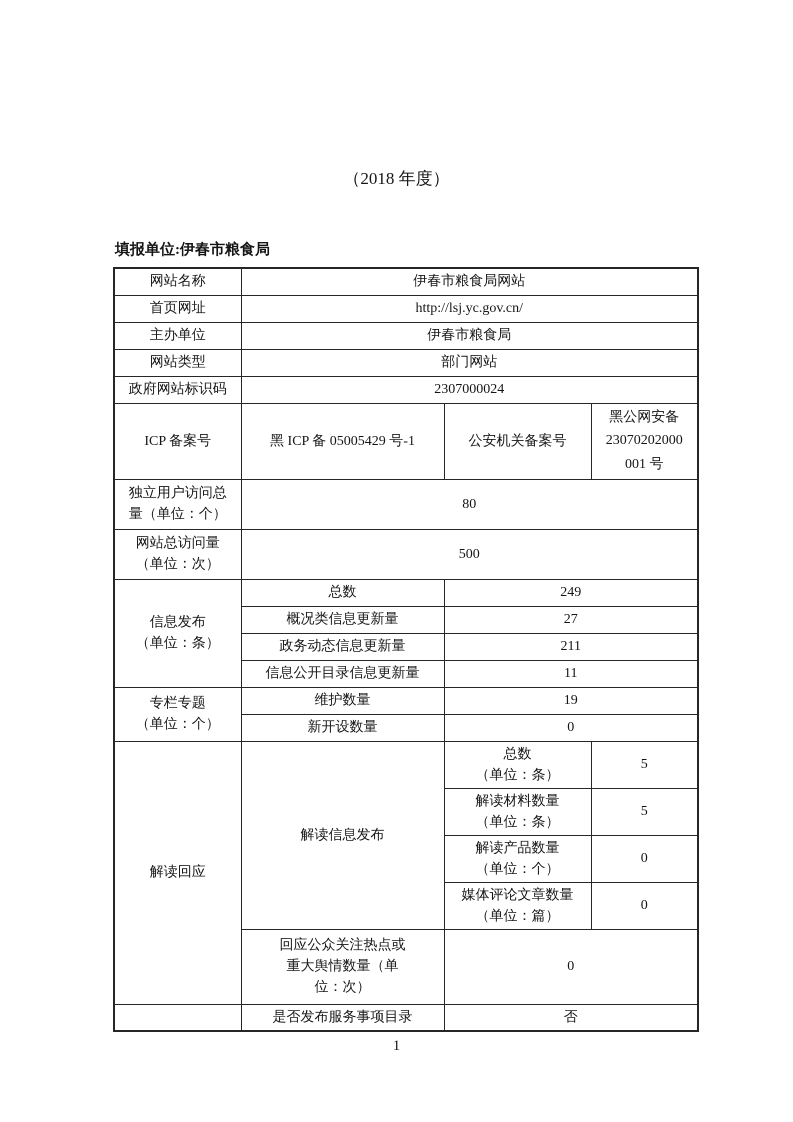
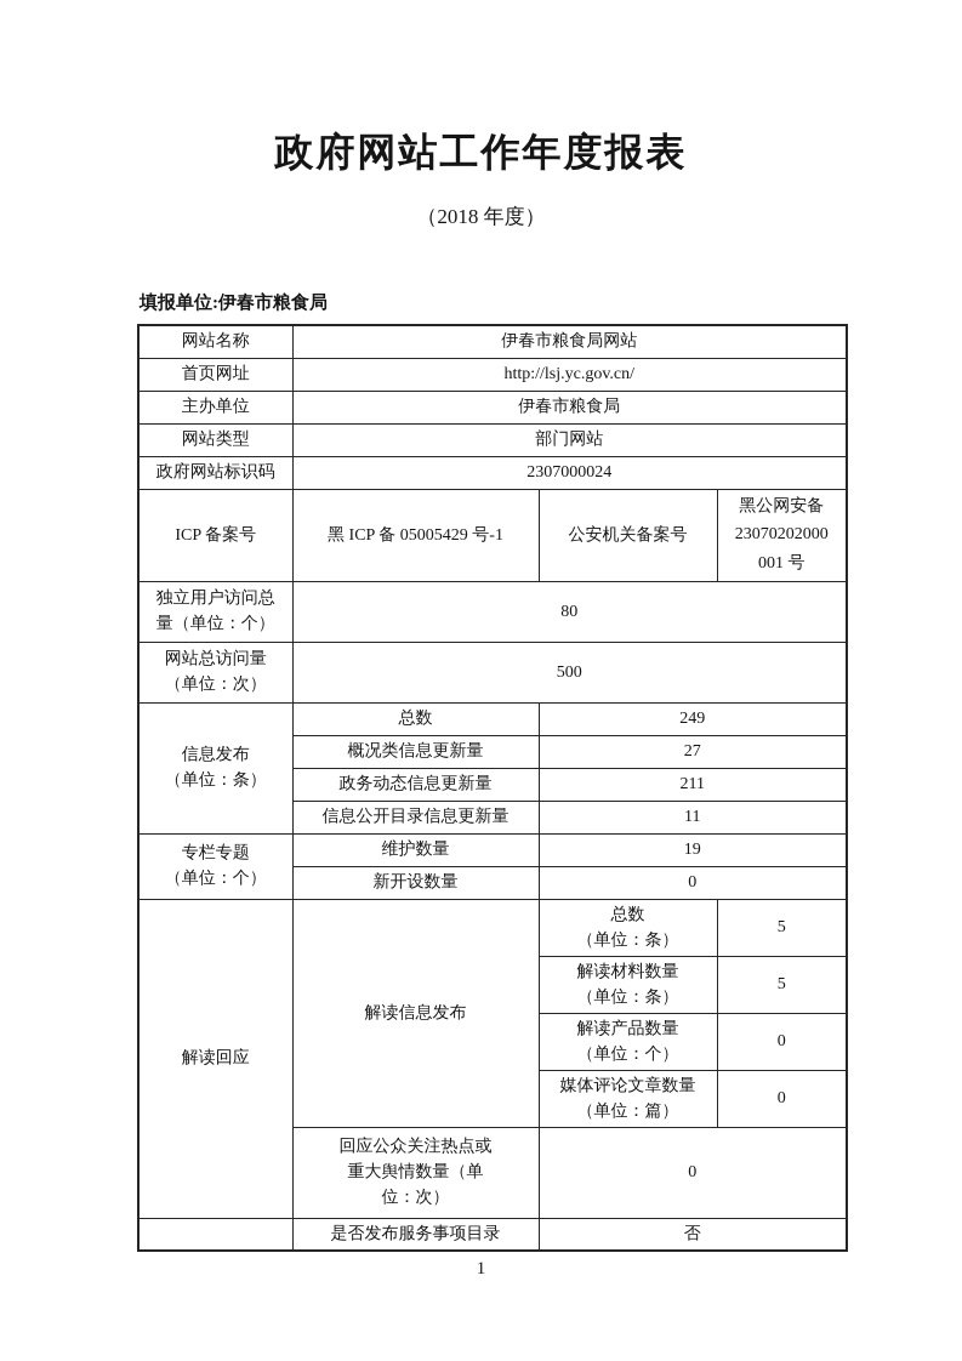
+ 政府网站工作年度报表
  （2018 年度）
  填报单位:伊春市粮食局
  网站名称	伊春市粮食局网站
  首页网址	http://lsj.yc.gov.cn/
  主办单位	伊春市粮食局
  网站类型	部门网站
  政府网站标识码	2307000024
  ICP 备案号	黑 ICP 备 05005429 号-1	公安机关备案号	黑公网安备 23070202000001 号
  独立用户访问总量（单位：个）	80
  网站总访问量（单位：次）	500
  信息发布 （单位：条）	总数	249
  概况类信息更新量	27
  政务动态信息更新量	211
  信息公开目录信息更新量	11
  专栏专题 （单位：个）	维护数量	19
  新开设数量	0
  解读回应	解读信息发布	总数 （单位：条）	5
  解读材料数量 （单位：条）	5
  解读产品数量 （单位：个）	0
  媒体评论文章数量 （单位：篇）	0
  回应公众关注热点或重大舆情数量（单位：次）	0
  	是否发布服务事项目录	否
  1
